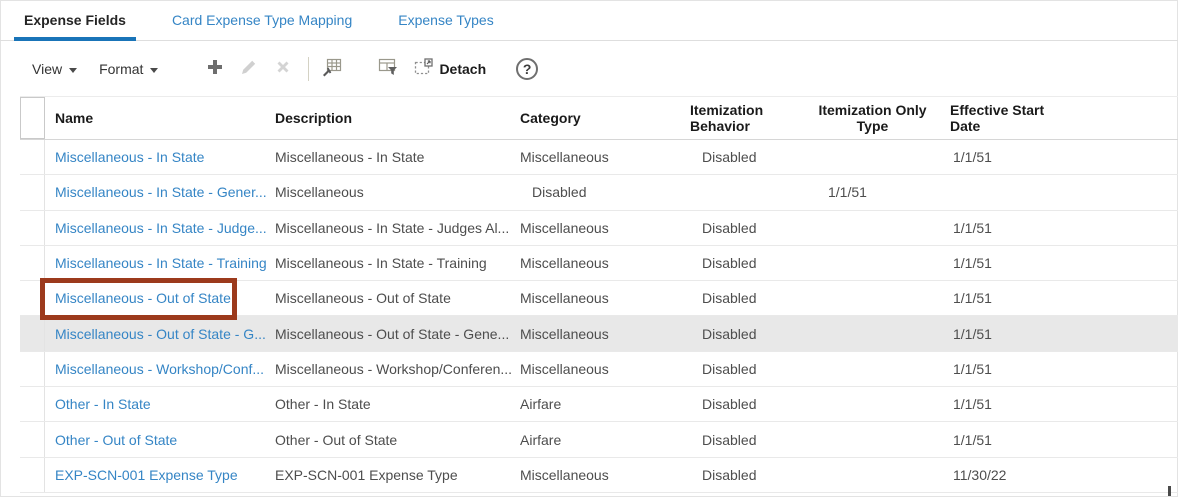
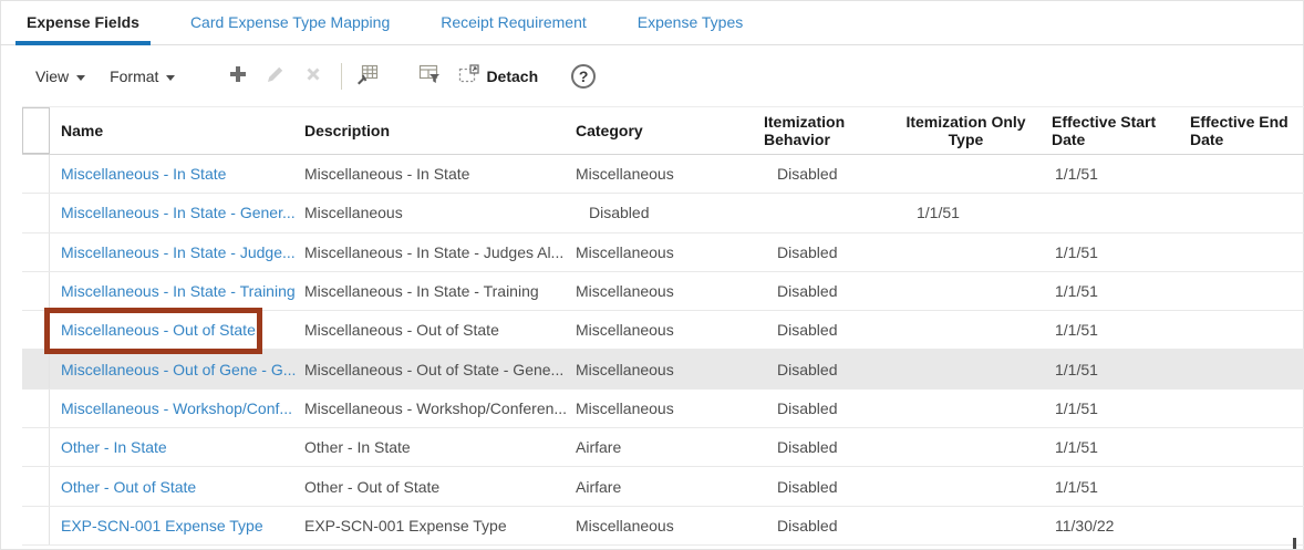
  Expense Fields
  Card Expense Type Mapping
+ Receipt Requirement
  Expense Types
  View
  Format
  Detach
  ?
  Name
  Description
  Category
  Itemization Behavior
  Itemization Only Type
  Effective Start Date
+ Effective End Date
  Miscellaneous - In State
  Miscellaneous - In State
  Miscellaneous
  Disabled
  1/1/51
  Miscellaneous - In State - Gener...
  Miscellaneous
  Disabled
  1/1/51
  Miscellaneous - In State - Judge...
  Miscellaneous - In State - Judges Al...
  Miscellaneous
  Disabled
  1/1/51
  Miscellaneous - In State - Training
  Miscellaneous - In State - Training
  Miscellaneous
  Disabled
  1/1/51
  Miscellaneous - Out of State
  Miscellaneous - Out of State
  Miscellaneous
  Disabled
  1/1/51
- Miscellaneous - Out of State - G...
+ Miscellaneous - Out of Gene - G...
  Miscellaneous - Out of State - Gene...
  Miscellaneous
  Disabled
  1/1/51
  Miscellaneous - Workshop/Conf...
  Miscellaneous - Workshop/Conferen...
  Miscellaneous
  Disabled
  1/1/51
  Other - In State
  Other - In State
  Airfare
  Disabled
  1/1/51
  Other - Out of State
  Other - Out of State
  Airfare
  Disabled
  1/1/51
  EXP-SCN-001 Expense Type
  EXP-SCN-001 Expense Type
  Miscellaneous
  Disabled
  11/30/22
